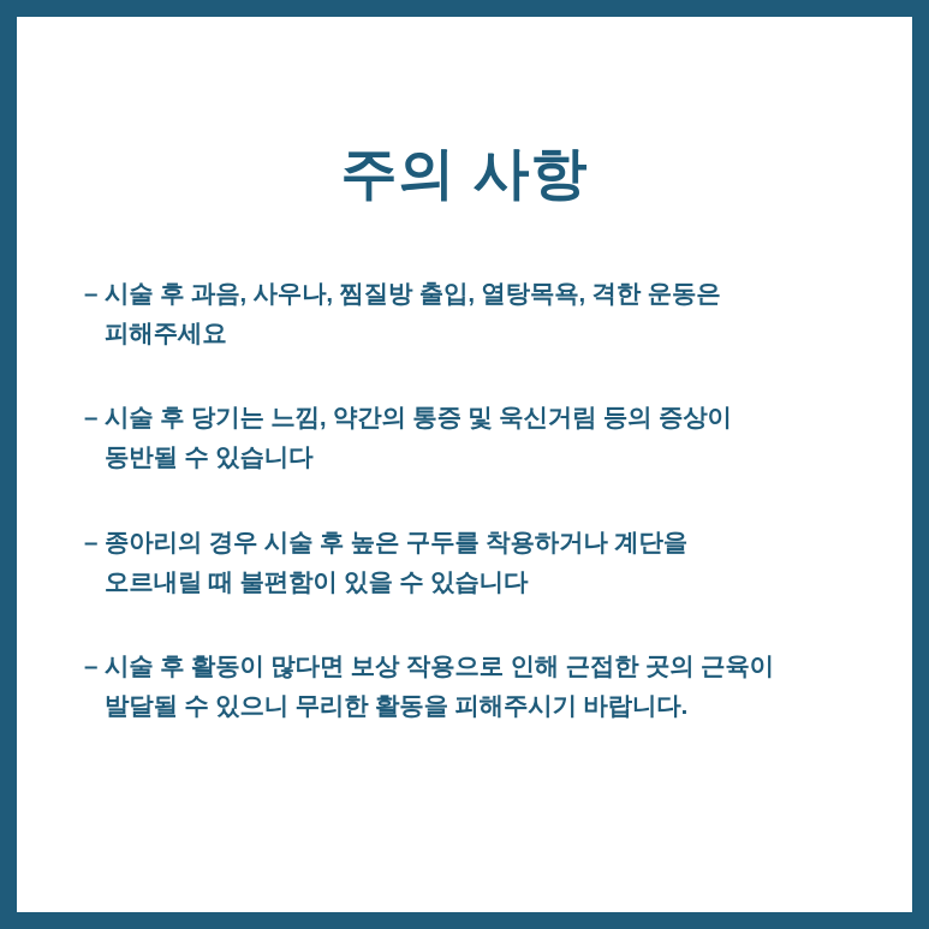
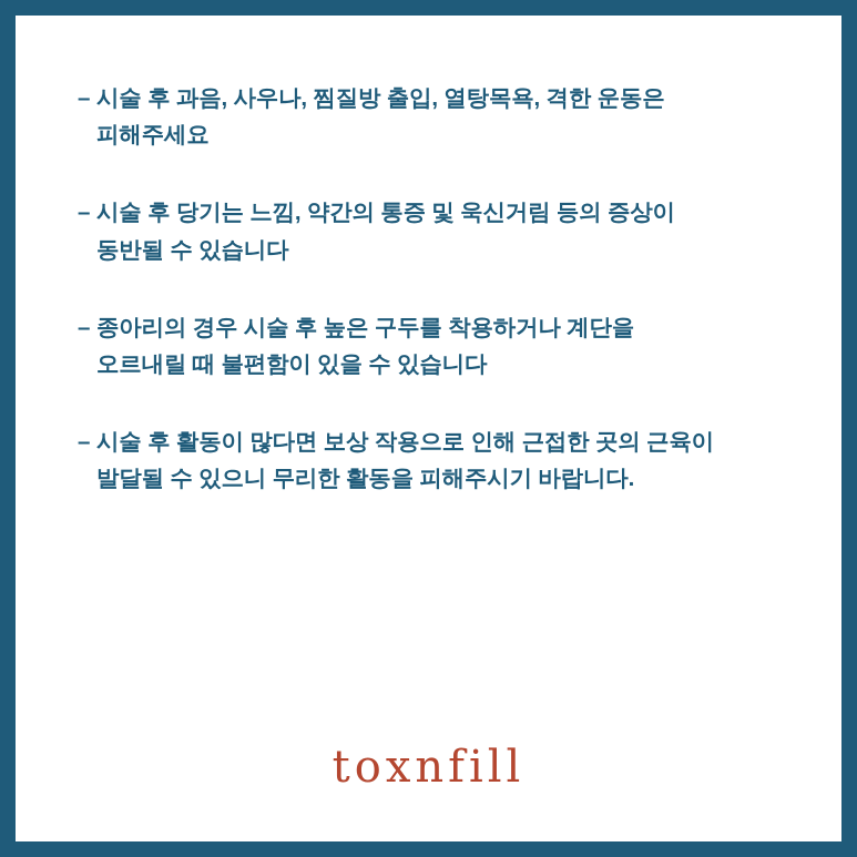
- 주의 사항
  –
  시술 후 과음, 사우나, 찜질방 출입, 열탕목욕, 격한 운동은
  피해주세요
  –
  시술 후 당기는 느낌, 약간의 통증 및 욱신거림 등의 증상이
  동반될 수 있습니다
  –
  종아리의 경우 시술 후 높은 구두를 착용하거나 계단을
  오르내릴 때 불편함이 있을 수 있습니다
  –
  시술 후 활동이 많다면 보상 작용으로 인해 근접한 곳의 근육이
  발달될 수 있으니 무리한 활동을 피해주시기 바랍니다.
+ toxnfill
